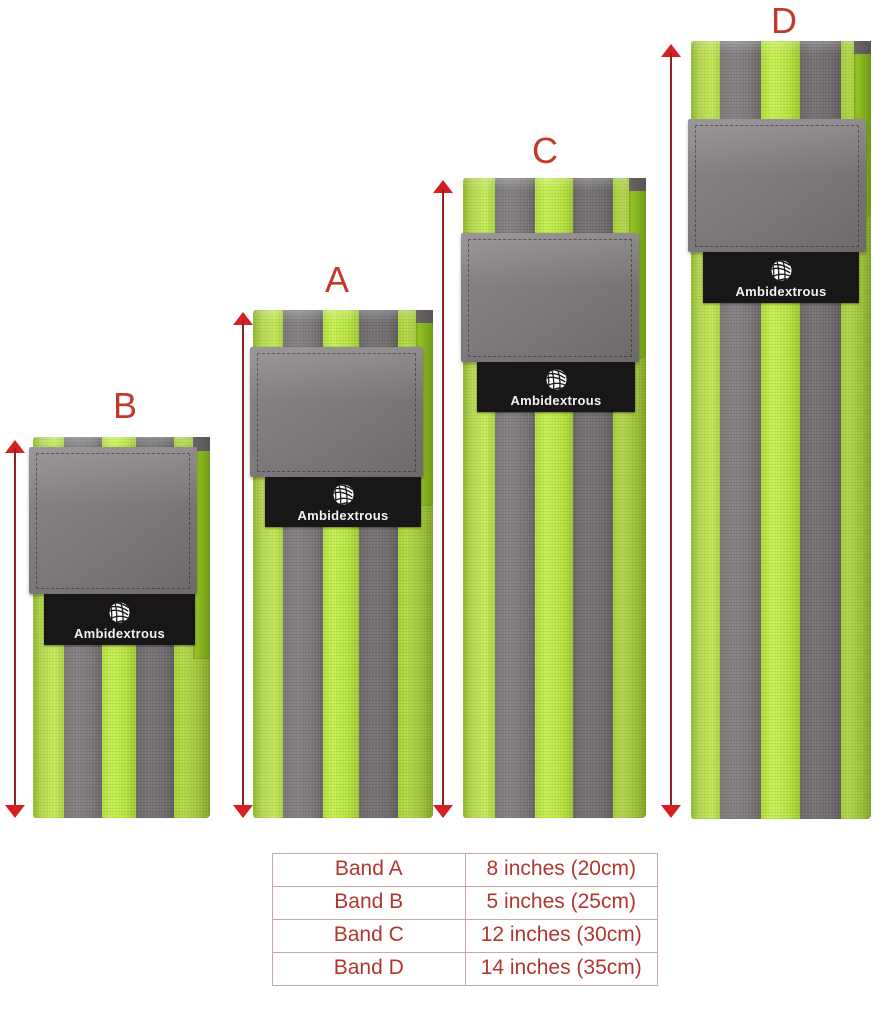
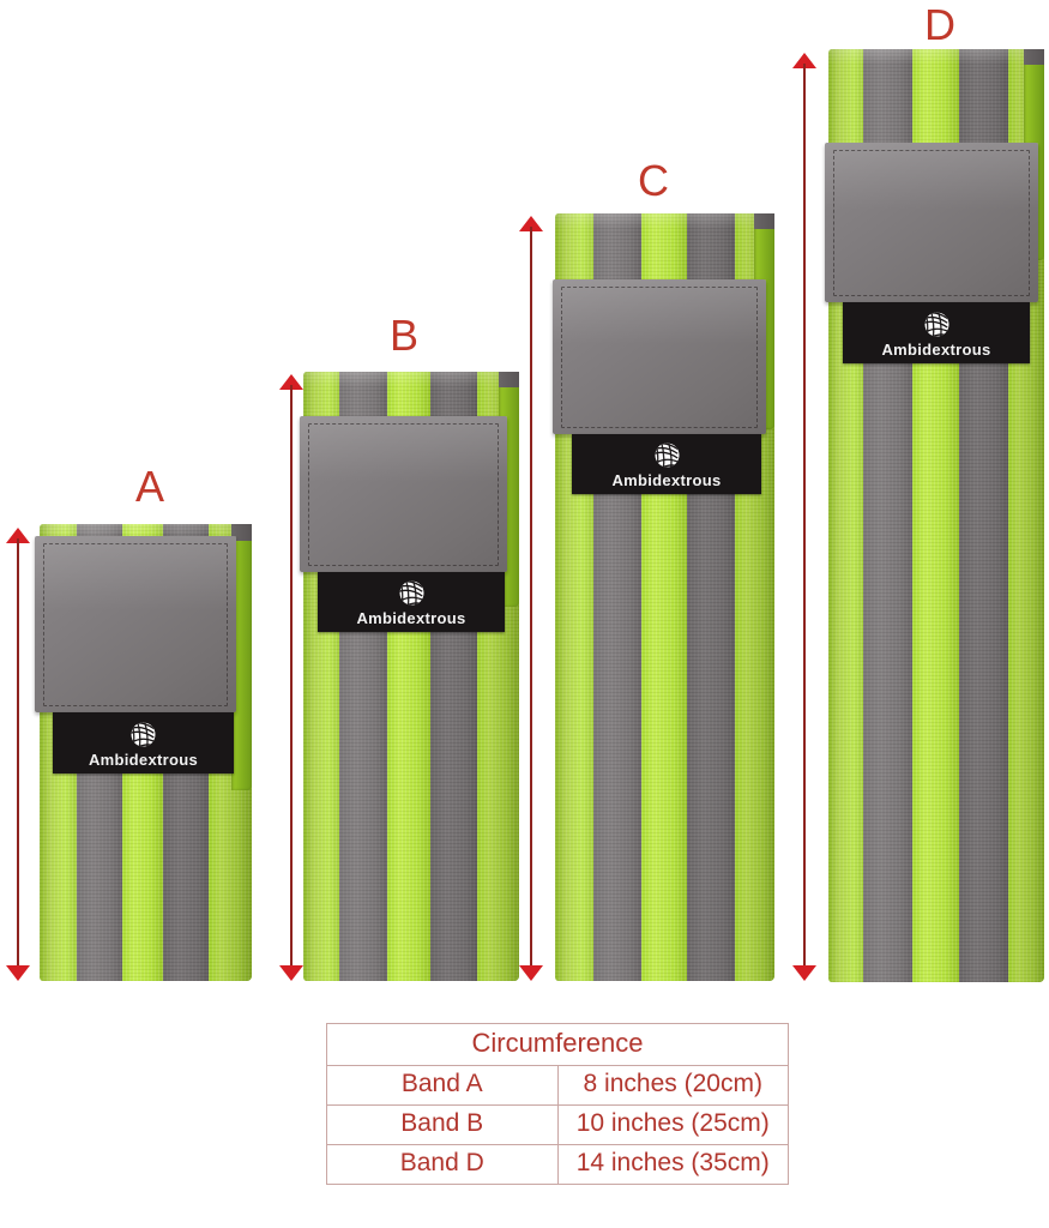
- B
+ A
  Ambidextrous
- A
+ B
  Ambidextrous
  C
  Ambidextrous
  D
  Ambidextrous
+ Circumference
  Band A	8 inches (20cm)
- Band B	5 inches (25cm)
+ Band B	10 inches (25cm)
- Band C	12 inches (30cm)
  Band D	14 inches (35cm)
